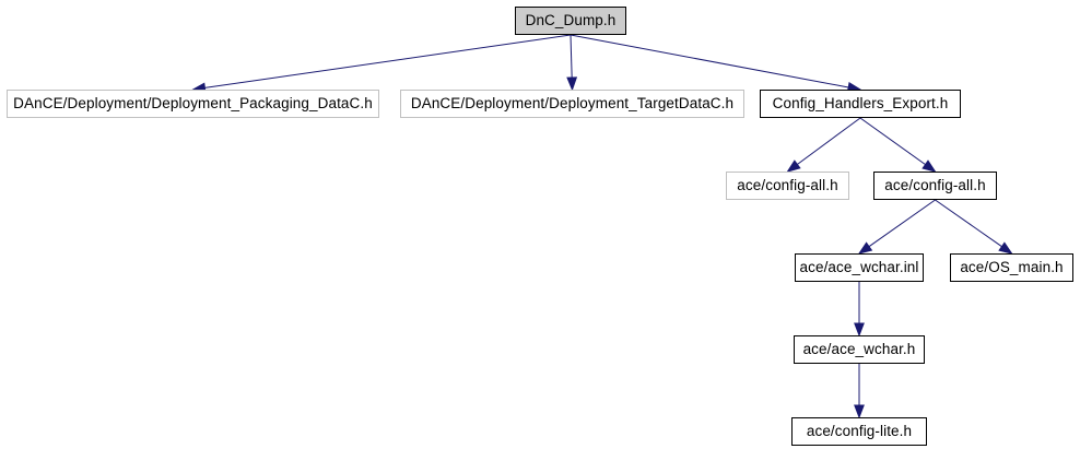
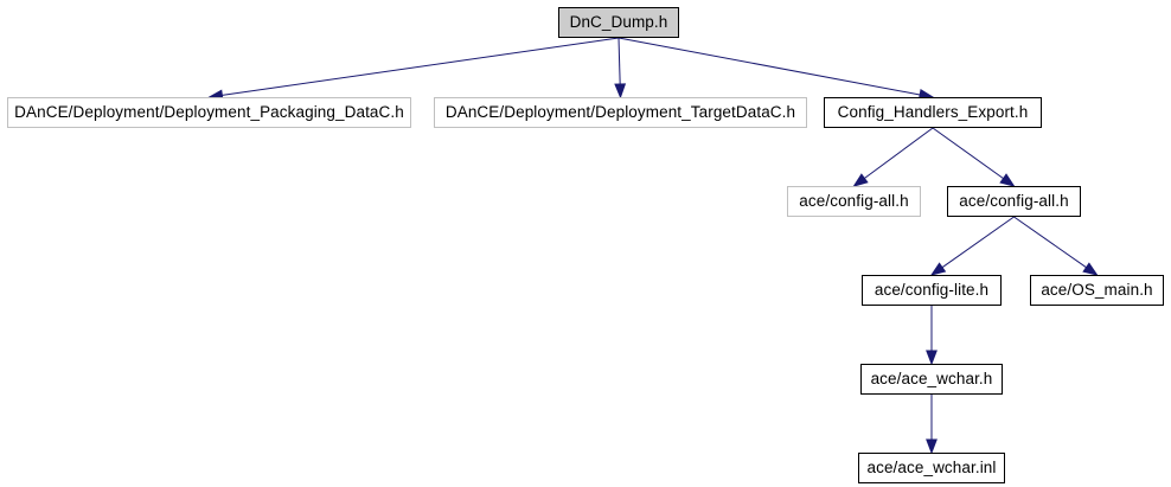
  DnC_Dump.h
  DAnCE/Deployment/Deployment_Packaging_DataC.h
  DAnCE/Deployment/Deployment_TargetDataC.h
  Config_Handlers_Export.h
  ace/config-all.h
  ace/config-all.h
- ace/ace_wchar.inl
+ ace/config-lite.h
  ace/OS_main.h
  ace/ace_wchar.h
- ace/config-lite.h
+ ace/ace_wchar.inl
